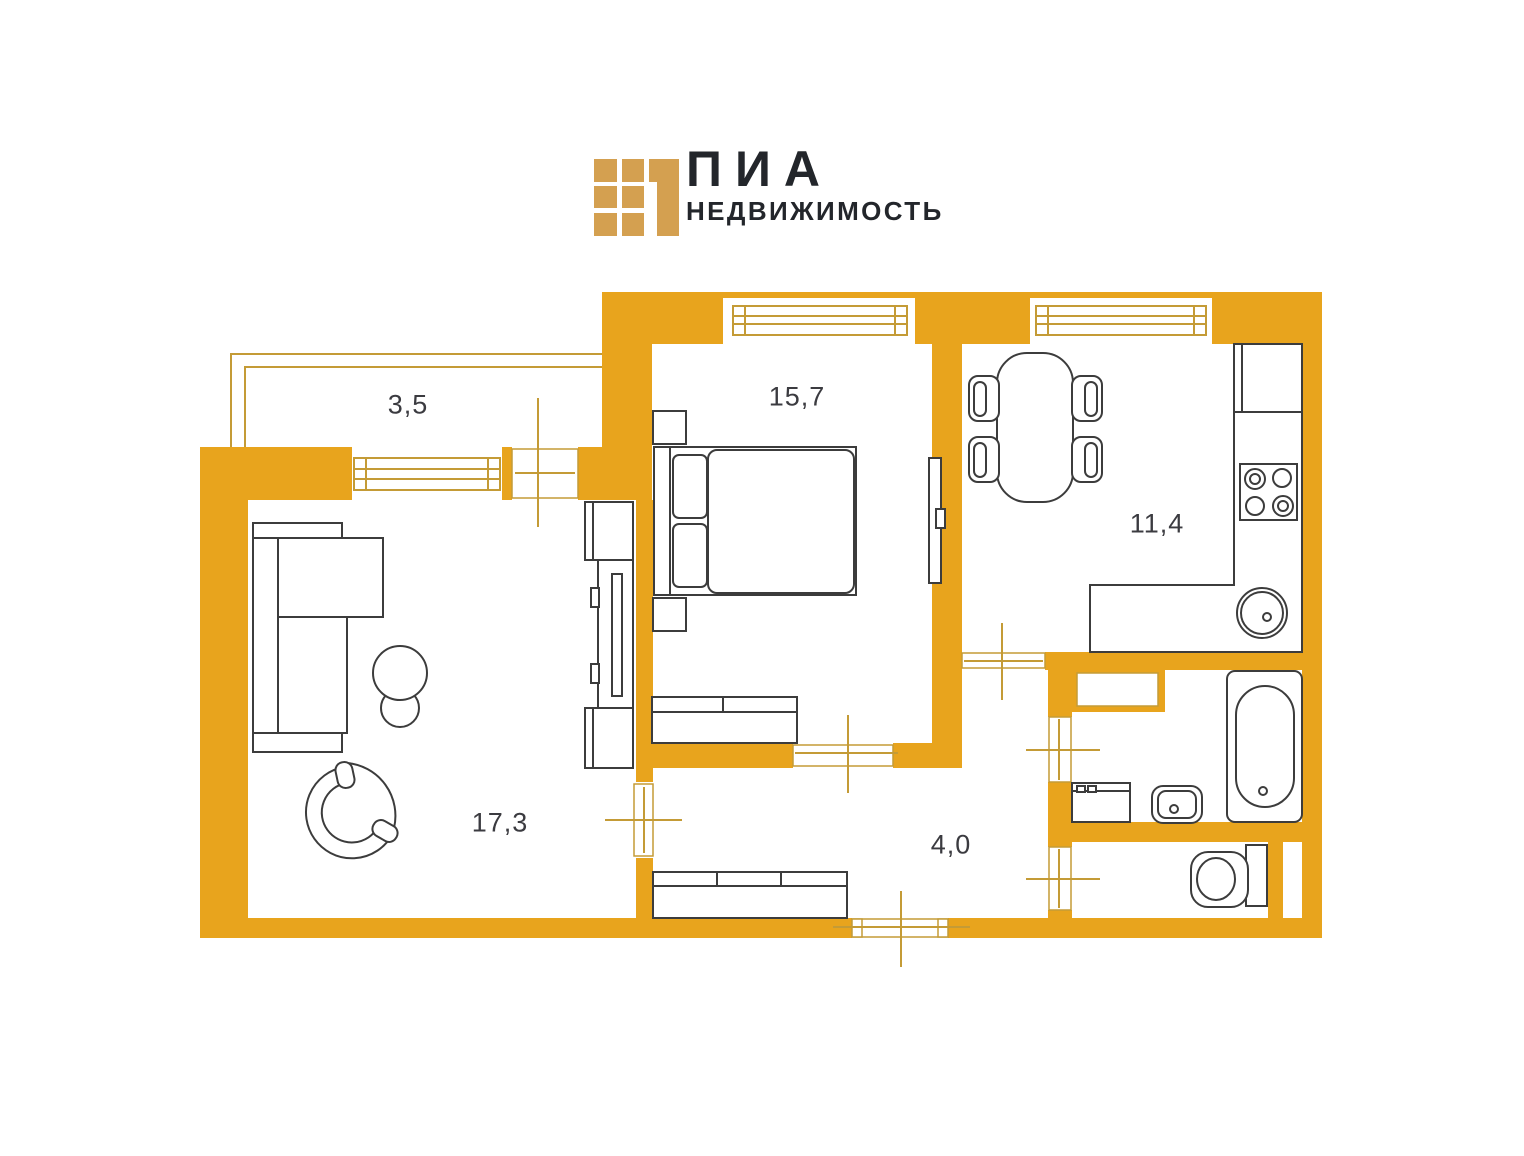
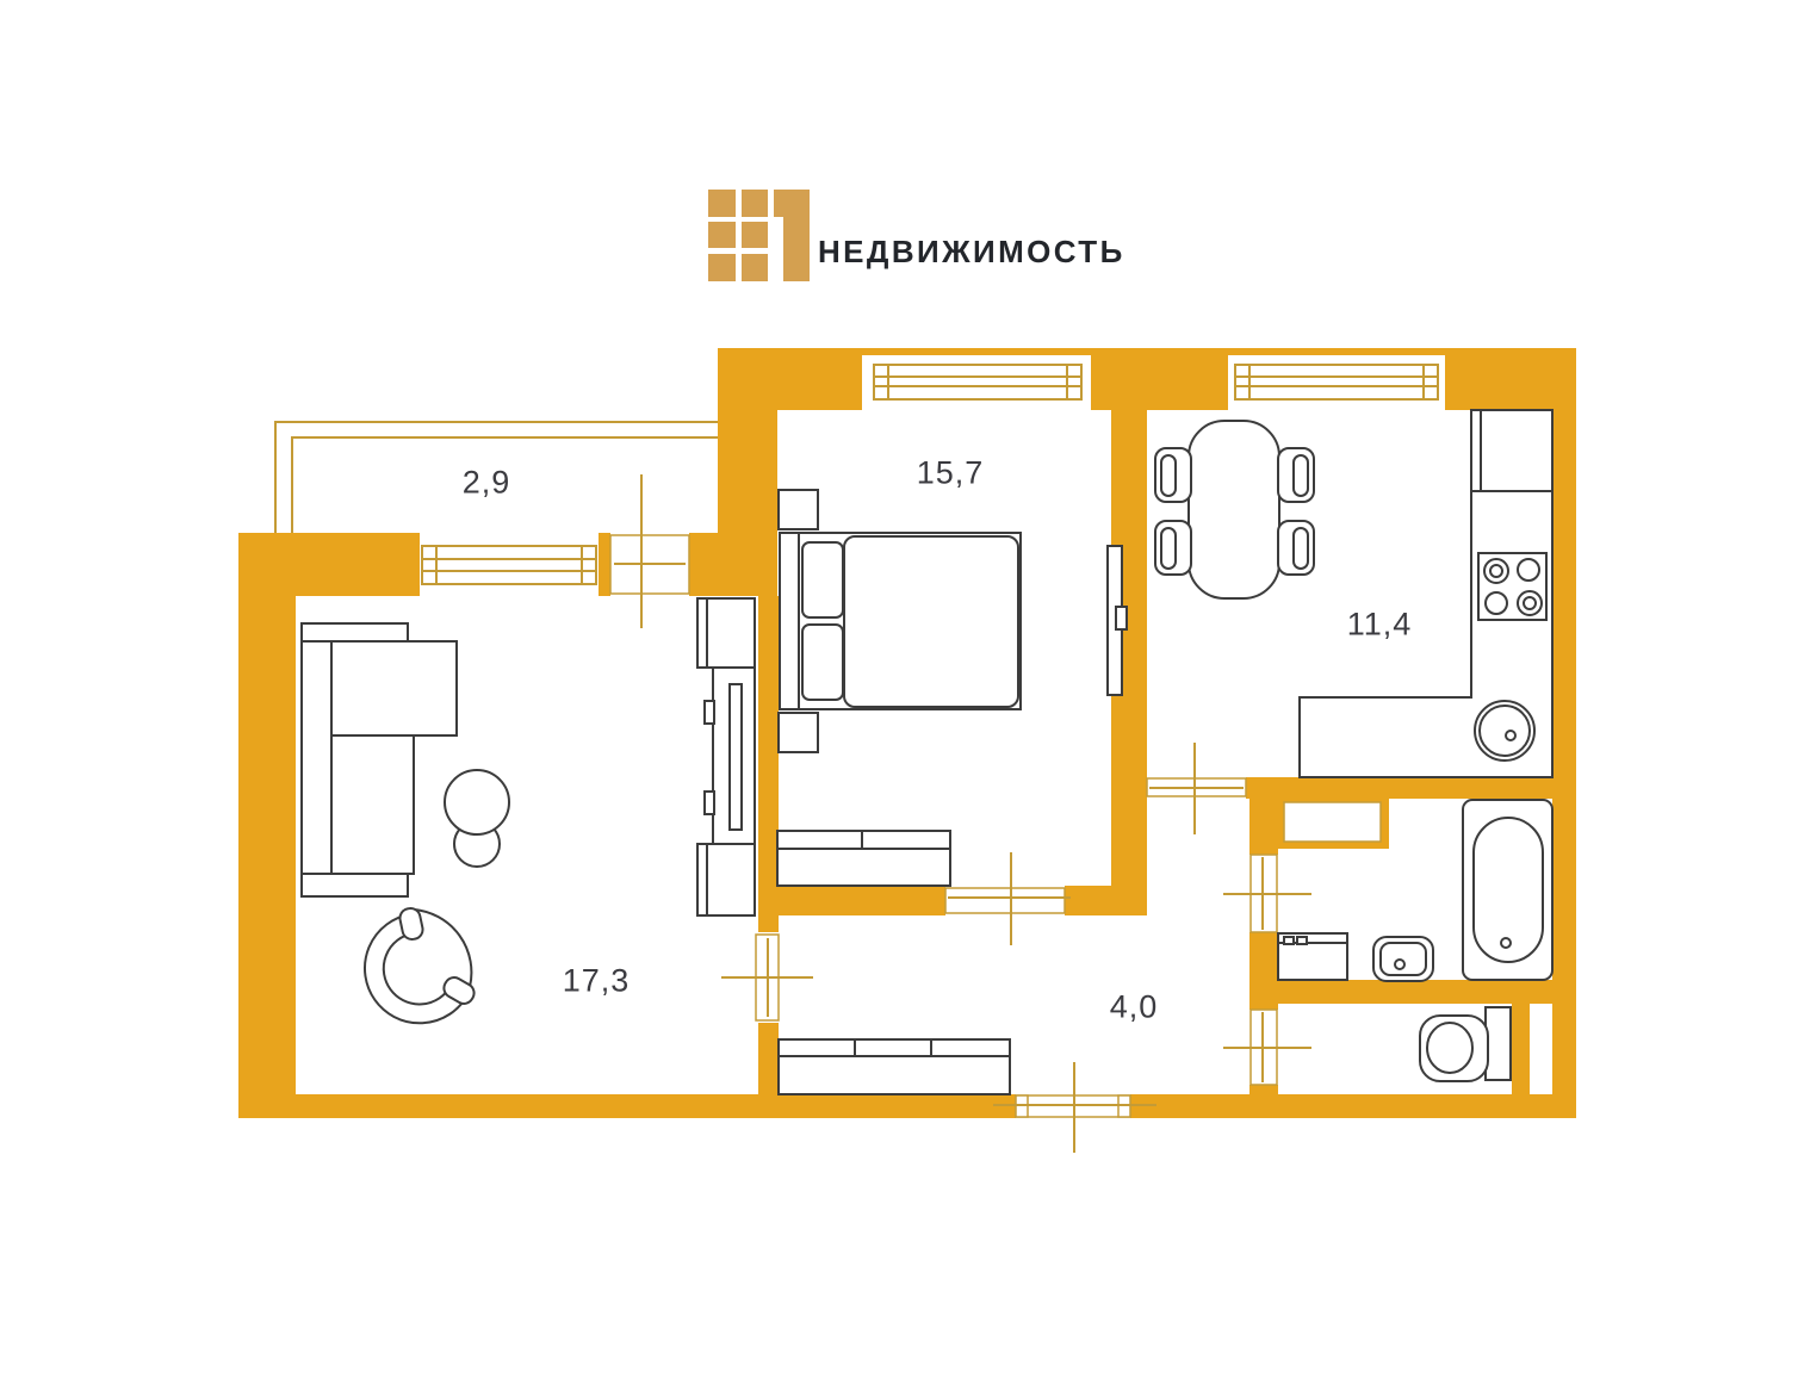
- ПИА
  НЕДВИЖИМОСТЬ
- 3,5
+ 2,9
  15,7
  11,4
  17,3
  4,0
